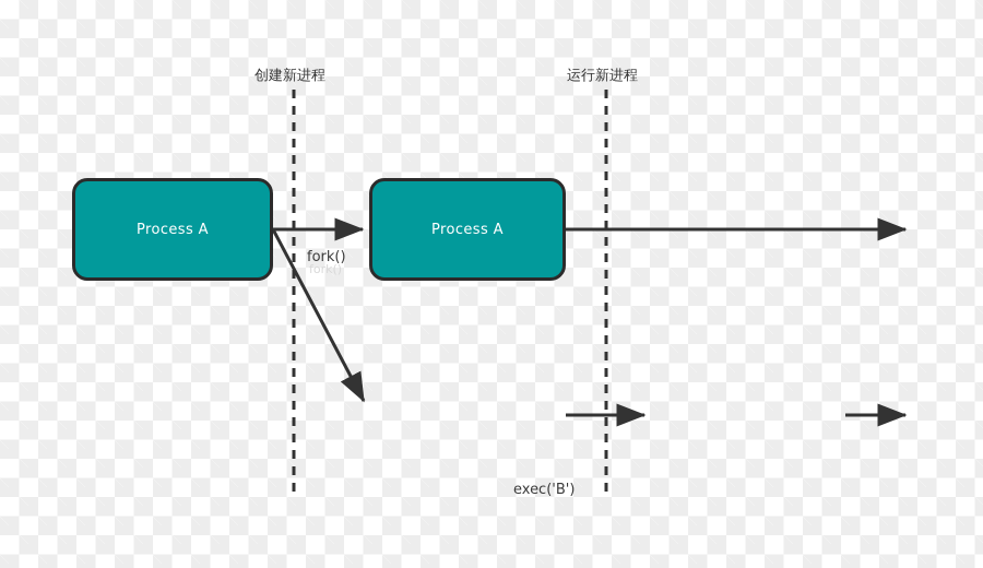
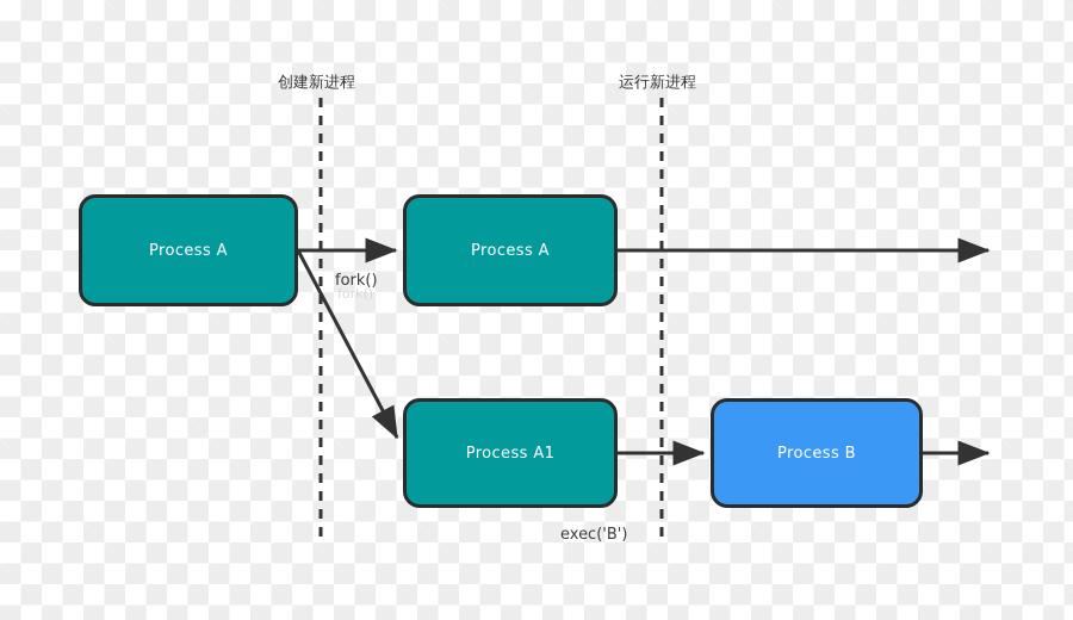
  创建新进程
  运行新进程
  Process A
  Process A
+ Process A1
+ Process B
  fork()
  fork()
  exec('B')
